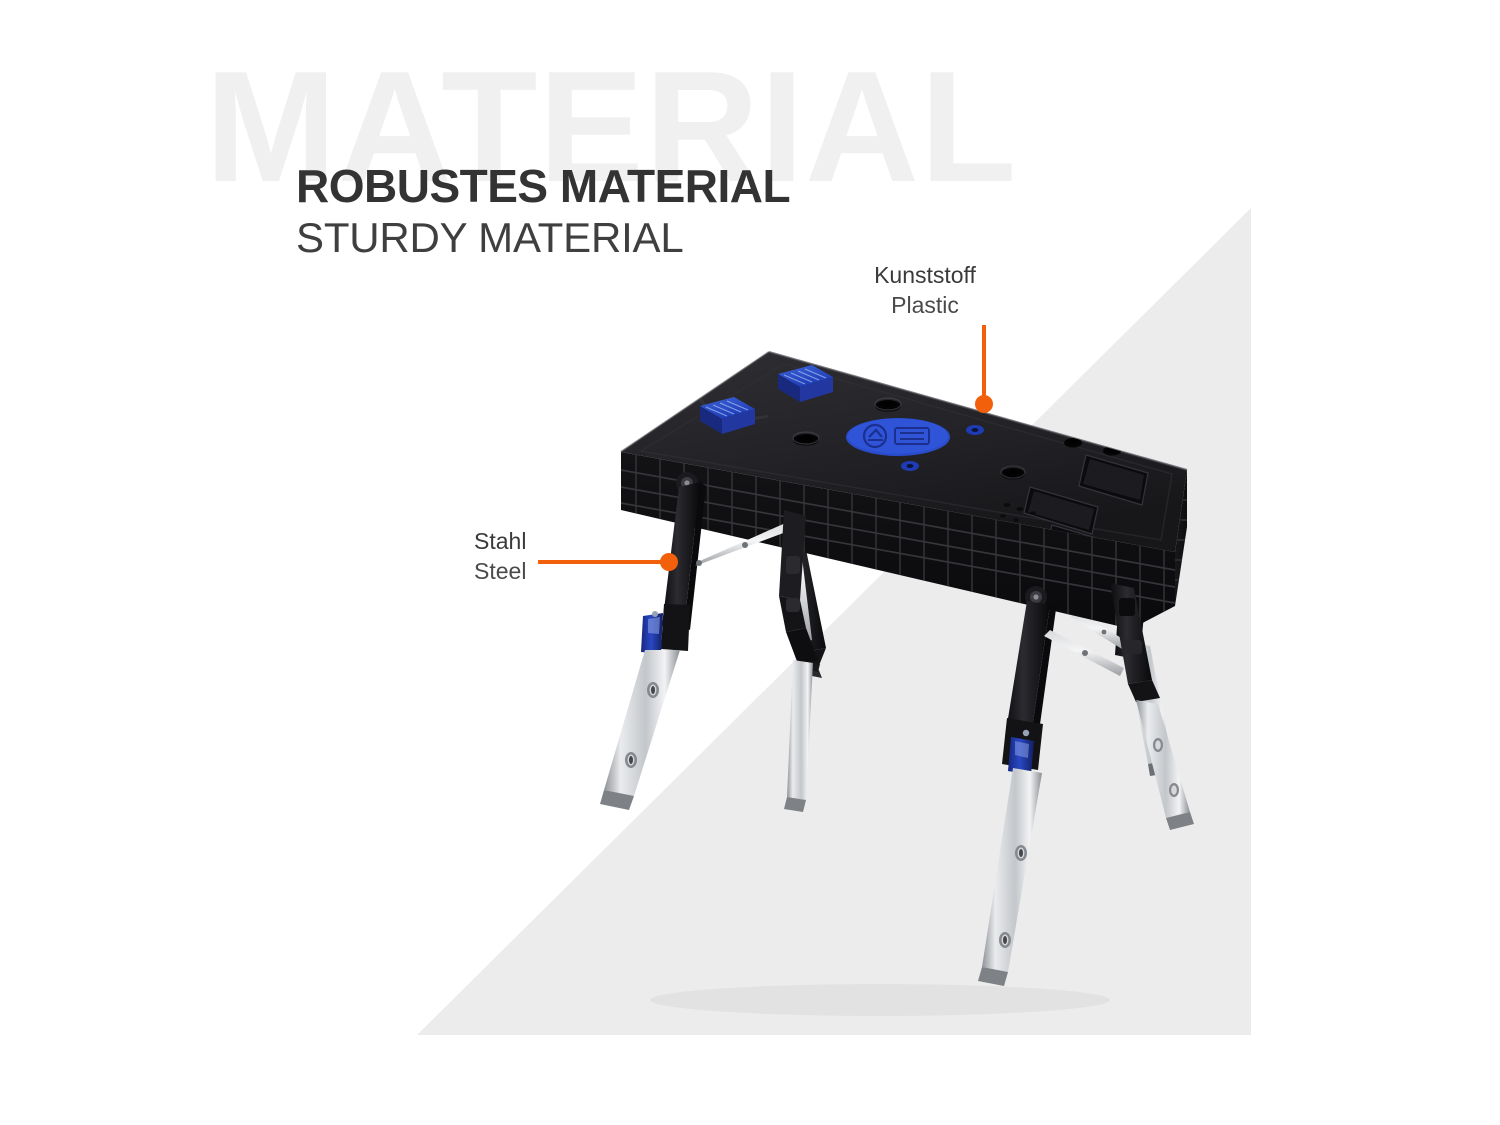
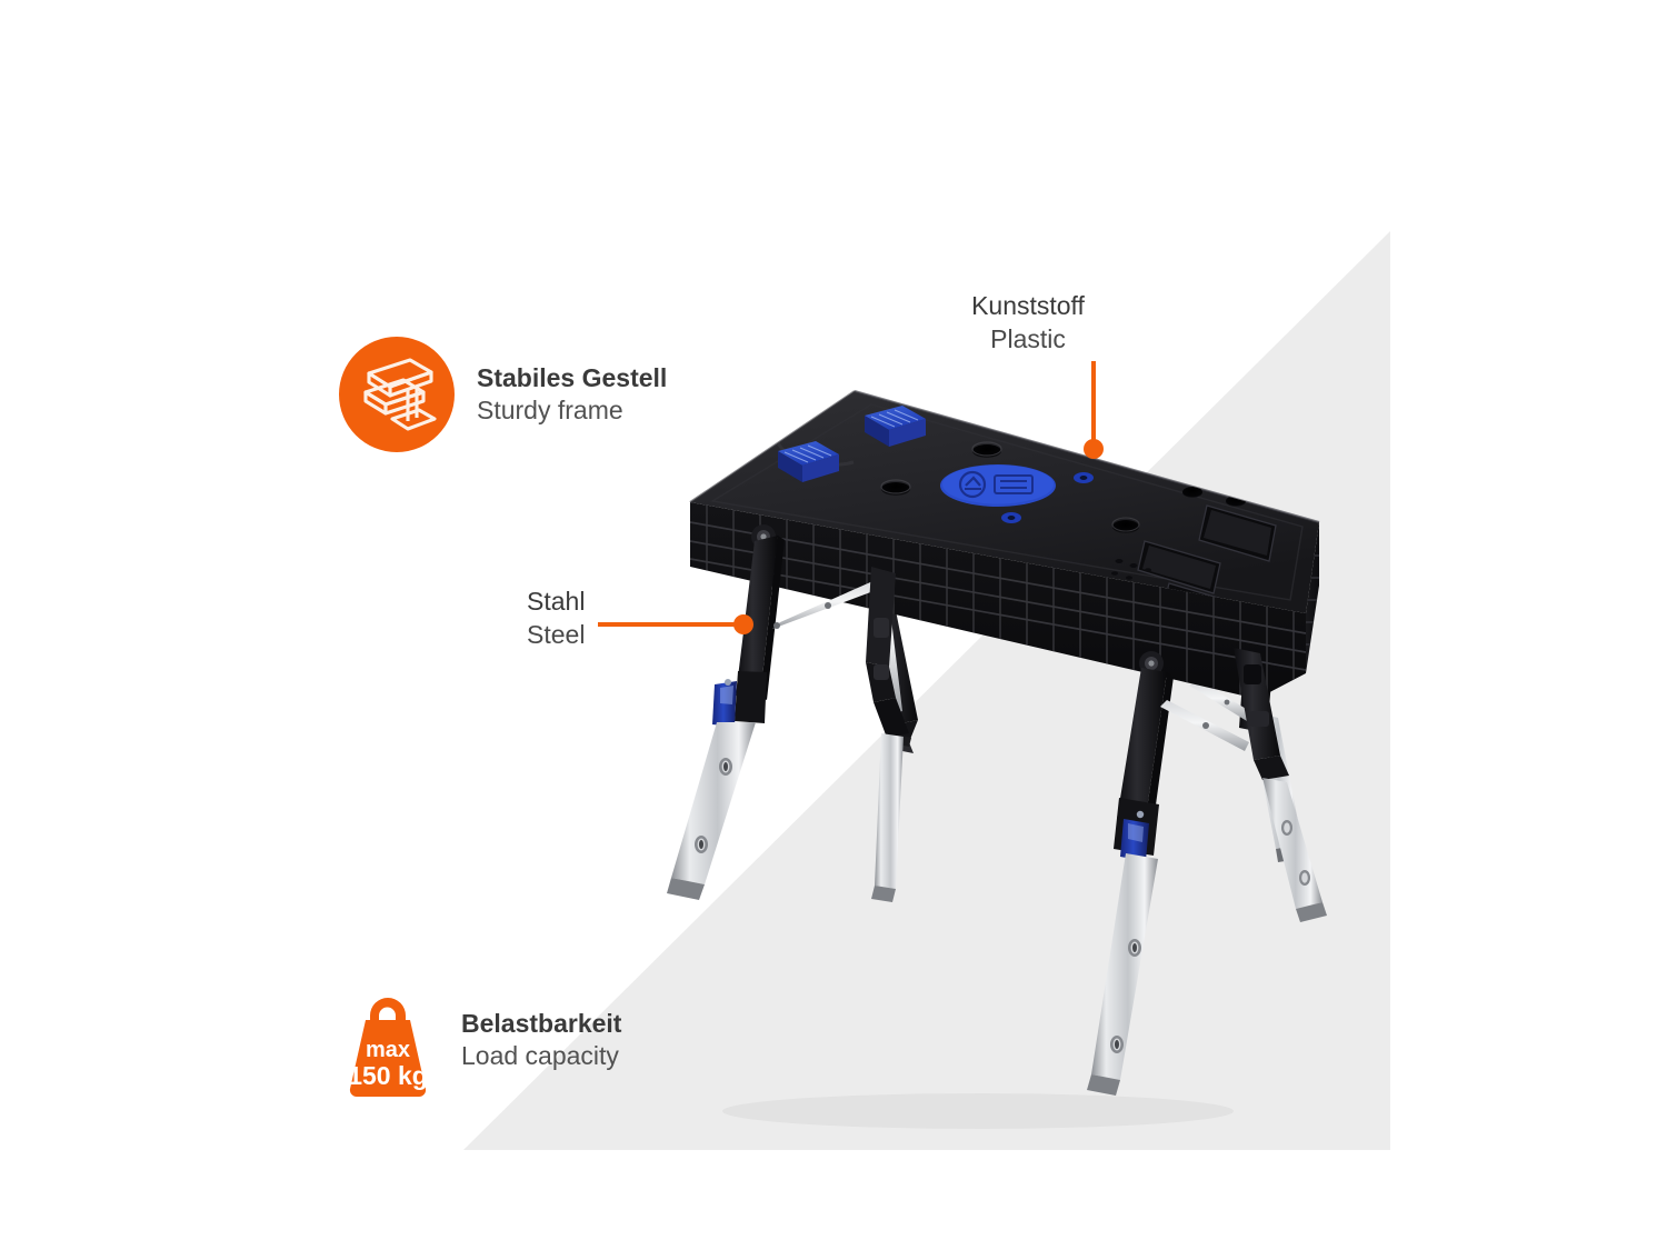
- MATERIAL
- ROBUSTES MATERIAL
- STURDY MATERIAL
  Kunststoff
  Plastic
  Stahl
  Steel
+ Stabiles Gestell
+ Sturdy frame
+ max
+ 150 kg
+ Belastbarkeit
+ Load capacity
